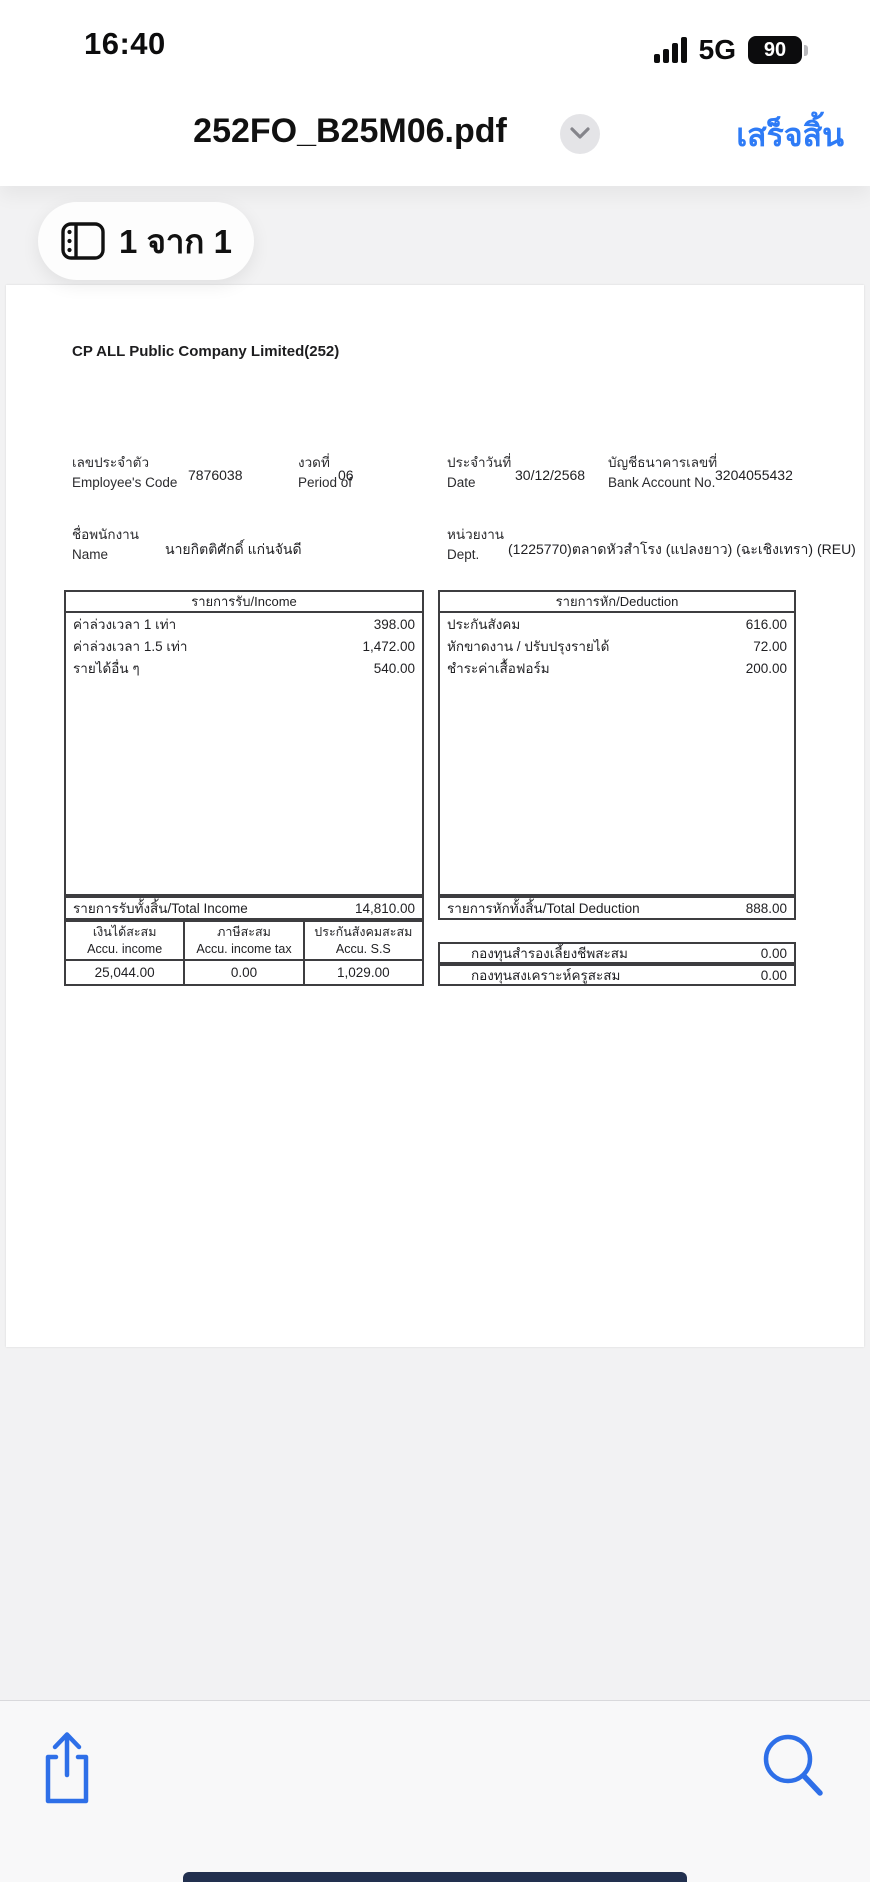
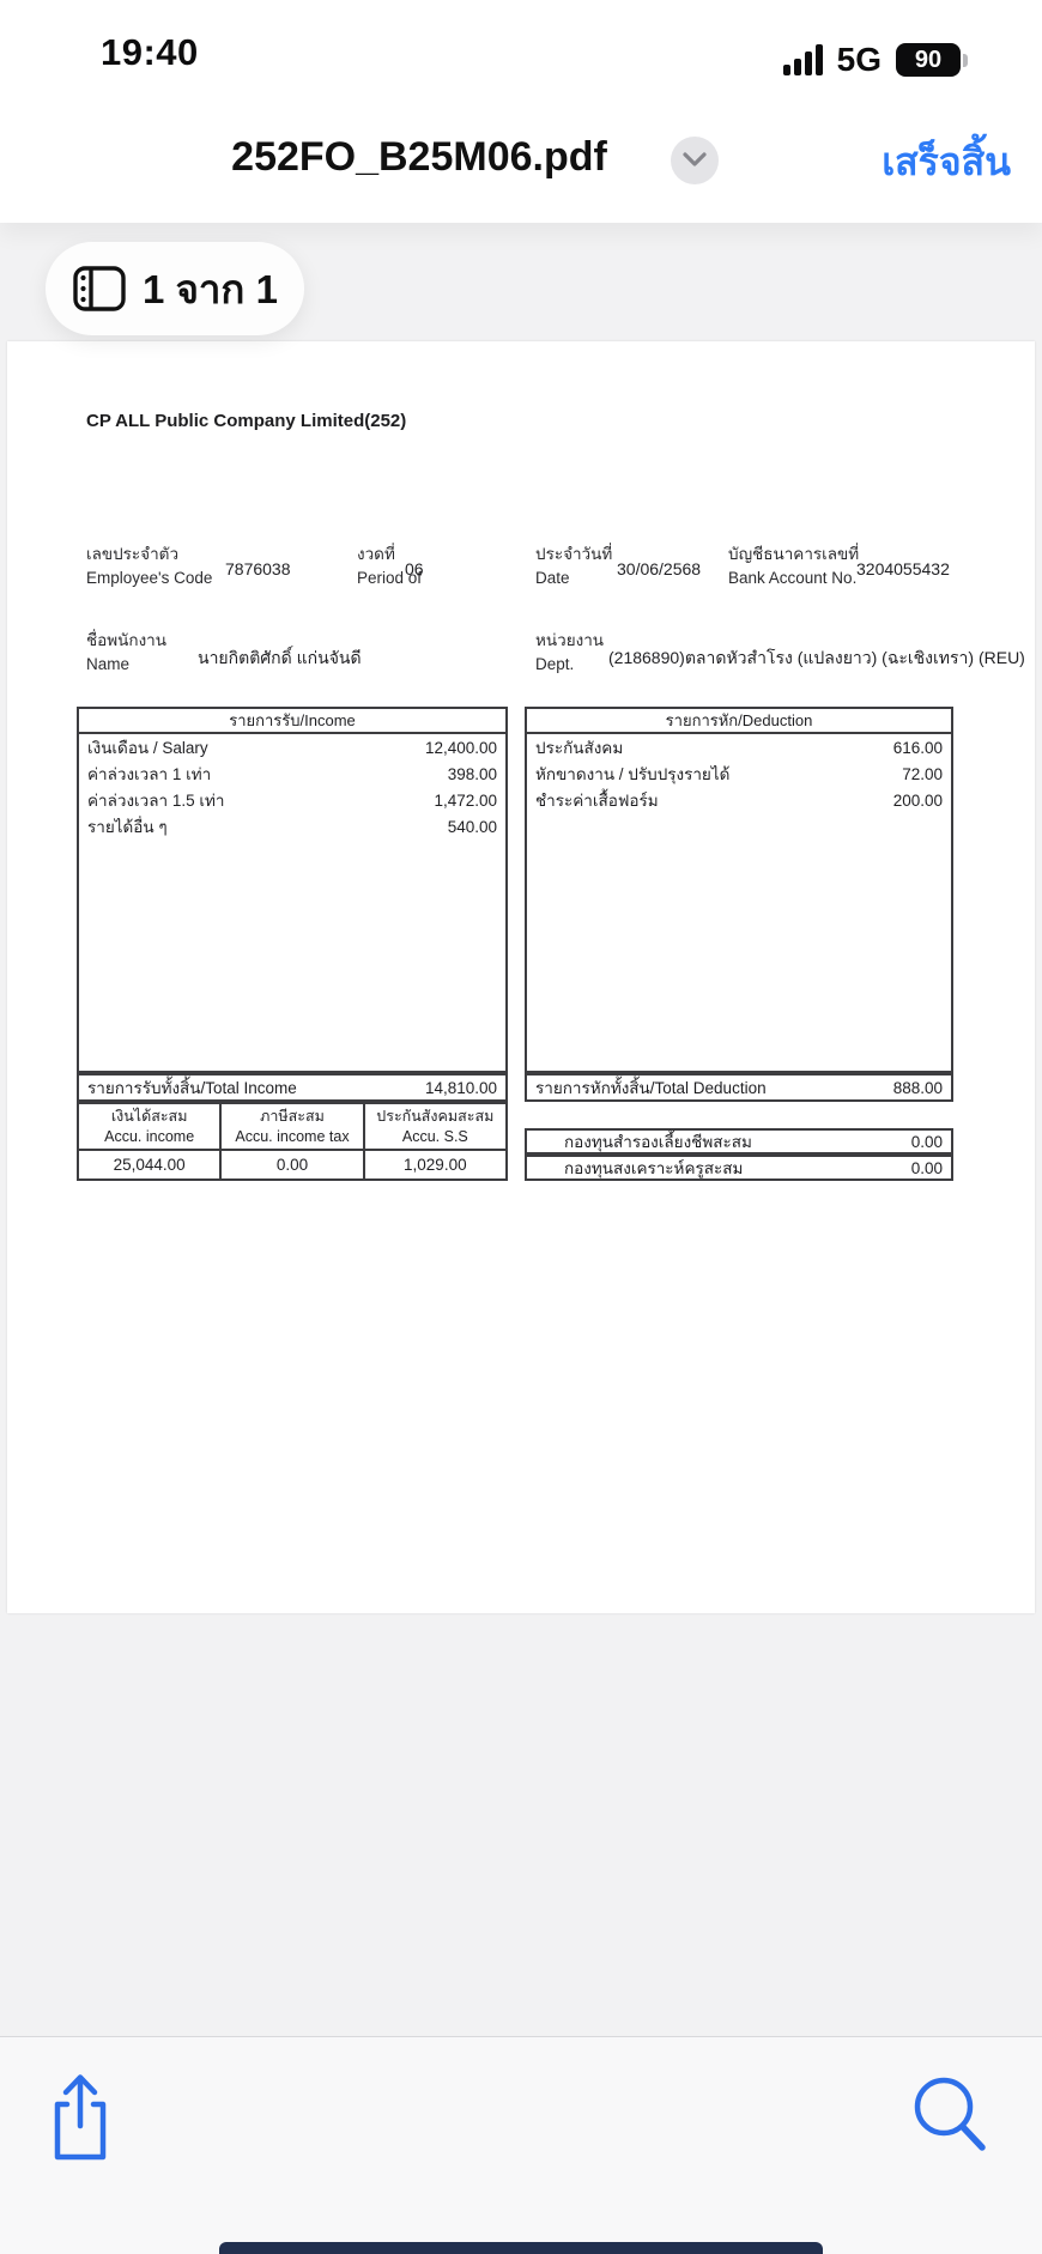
- 16:40
+ 19:40
  5G
  90
  252FO_B25M06.pdf
  เสร็จสิ้น
  1 จาก 1
  CP ALL Public Company Limited(252)
  เลขประจำตัว
  Employee's Code
  7876038
  งวดที่
  Period of
  06
  ประจำวันที่
  Date
- 30/12/2568
+ 30/06/2568
  บัญชีธนาคารเลขที่
  Bank Account No.
  3204055432
  ชื่อพนักงาน
  Name
  นายกิตติศักดิ์ แก่นจันดี
  หน่วยงาน
  Dept.
- (1225770)ตลาดหัวสำโรง (แปลงยาว) (ฉะเชิงเทรา) (REU)
+ (2186890)ตลาดหัวสำโรง (แปลงยาว) (ฉะเชิงเทรา) (REU)
  รายการรับ/Income
+ เงินเดือน / Salary
+ 12,400.00
  ค่าล่วงเวลา 1 เท่า
  398.00
  ค่าล่วงเวลา 1.5 เท่า
  1,472.00
  รายได้อื่น ๆ
  540.00
  รายการรับทั้งสิ้น/Total Income
  14,810.00
  เงินได้สะสม
  Accu. income
  ภาษีสะสม
  Accu. income tax
  ประกันสังคมสะสม
  Accu. S.S
  25,044.00
  0.00
  1,029.00
  รายการหัก/Deduction
  ประกันสังคม
  616.00
  หักขาดงาน / ปรับปรุงรายได้
  72.00
  ชำระค่าเสื้อฟอร์ม
  200.00
  รายการหักทั้งสิ้น/Total Deduction
  888.00
  กองทุนสำรองเลี้ยงชีพสะสม
  0.00
  กองทุนสงเคราะห์ครูสะสม
  0.00
